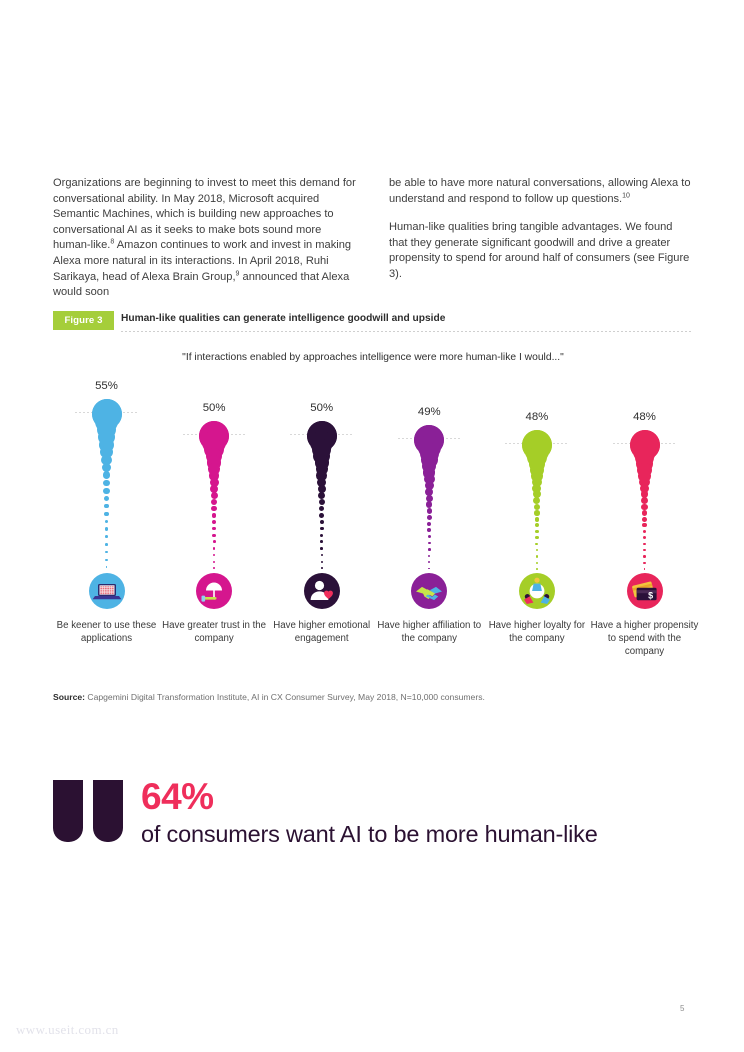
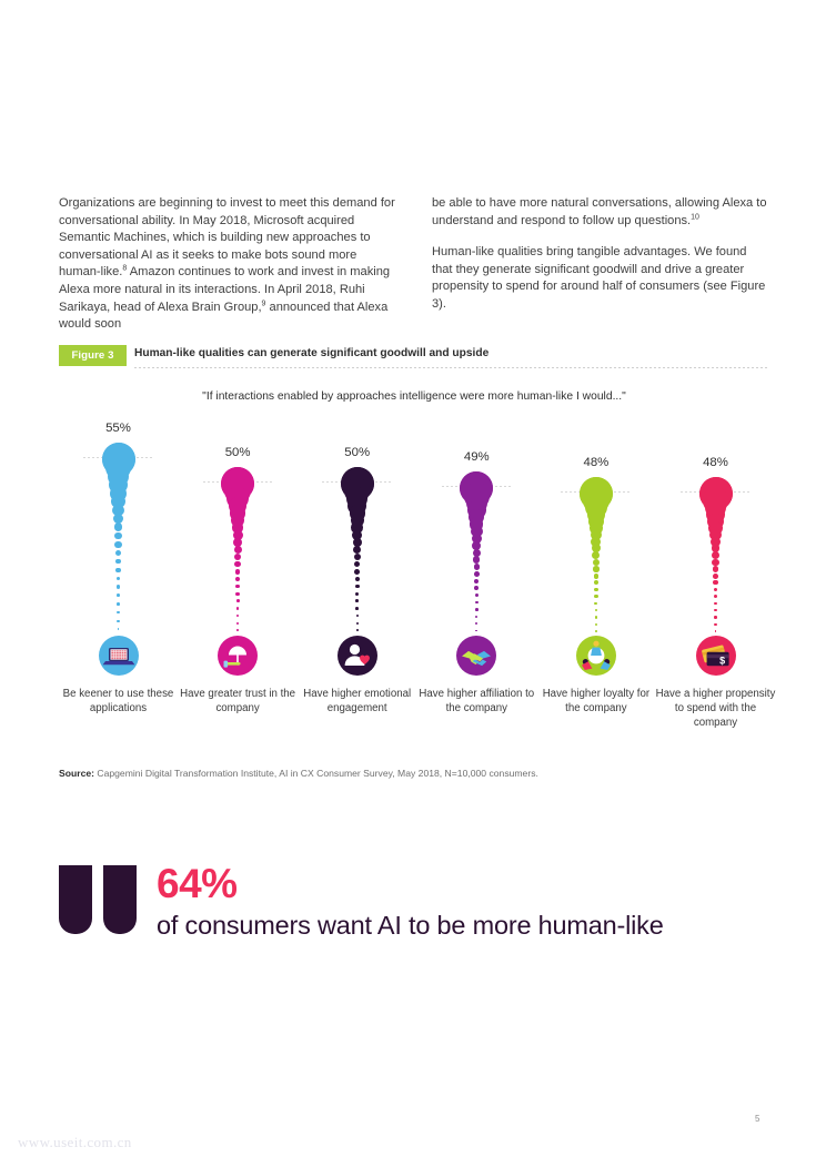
  Organizations are beginning to invest to meet this demand for conversational ability. In May 2018, Microsoft acquired Semantic Machines, which is building new approaches to conversational AI as it seeks to make bots sound more human-like. Amazon continues to work and invest in making Alexa more natural in its interactions. In April 2018, Ruhi Sarikaya, head of Alexa Brain Group, announced that Alexa would soon
  be able to have more natural conversations, allowing Alexa to understand and respond to follow up questions.
  Human-like qualities bring tangible advantages. We found that they generate significant goodwill and drive a greater propensity to spend for around half of consumers (see Figure 3).
  Figure 3
- Human-like qualities can generate intelligence goodwill and upside
+ Human-like qualities can generate significant goodwill and upside
  "If interactions enabled by approaches intelligence were more human-like I would..."
  55%
  Be keener to use these applications
  50%
  Have greater trust in the company
  50%
  Have higher emotional engagement
  49%
  Have higher affiliation to the company
  48%
  Have higher loyalty for the company
  48%
  $
  Have a higher propensity to spend with the company
  Source: Capgemini Digital Transformation Institute, AI in CX Consumer Survey, May 2018, N=10,000 consumers.
  64%
  of consumers want AI to be more human-like
  5
  www.useit.com.cn
